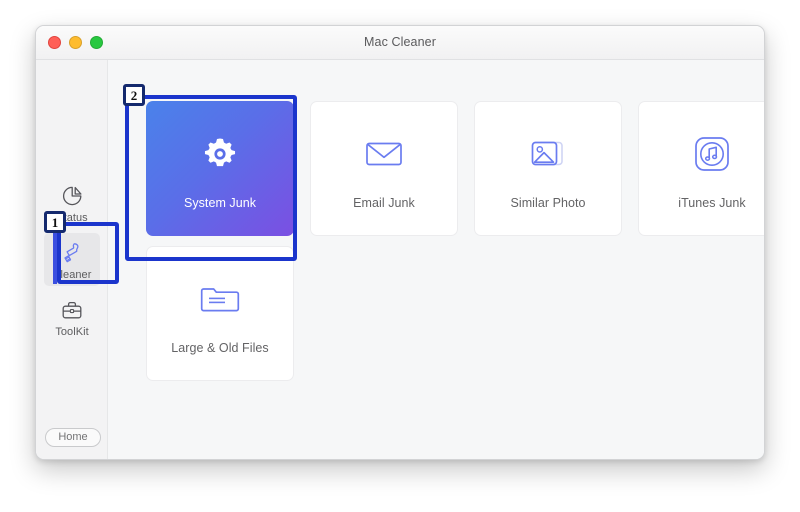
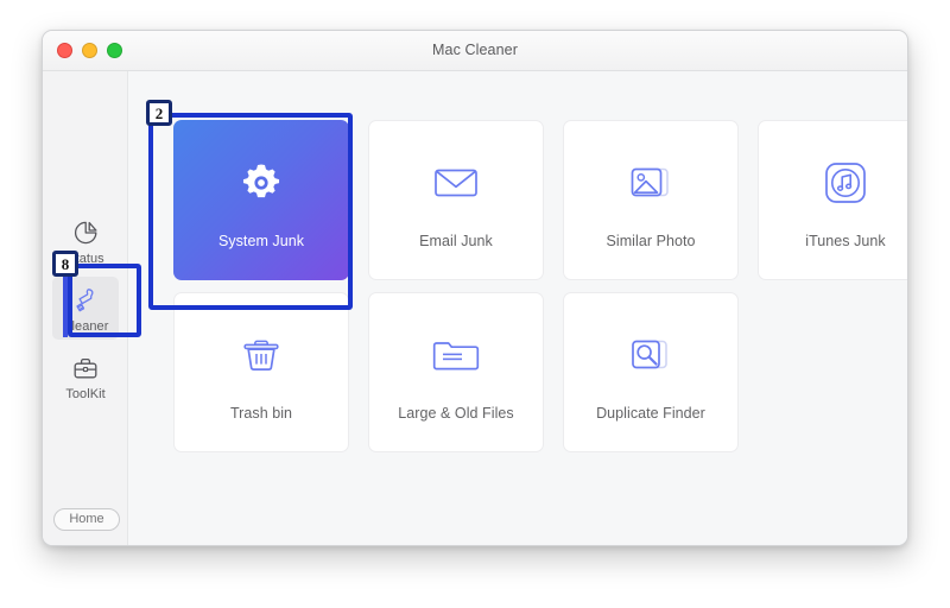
  Mac Cleaner
  leaner
  ToolKit
  Home
  System Junk
  Email Junk
  Similar Photo
  iTunes Junk
+ Trash bin
  Large & Old Files
+ Duplicate Finder
- 1
+ 8
  2
